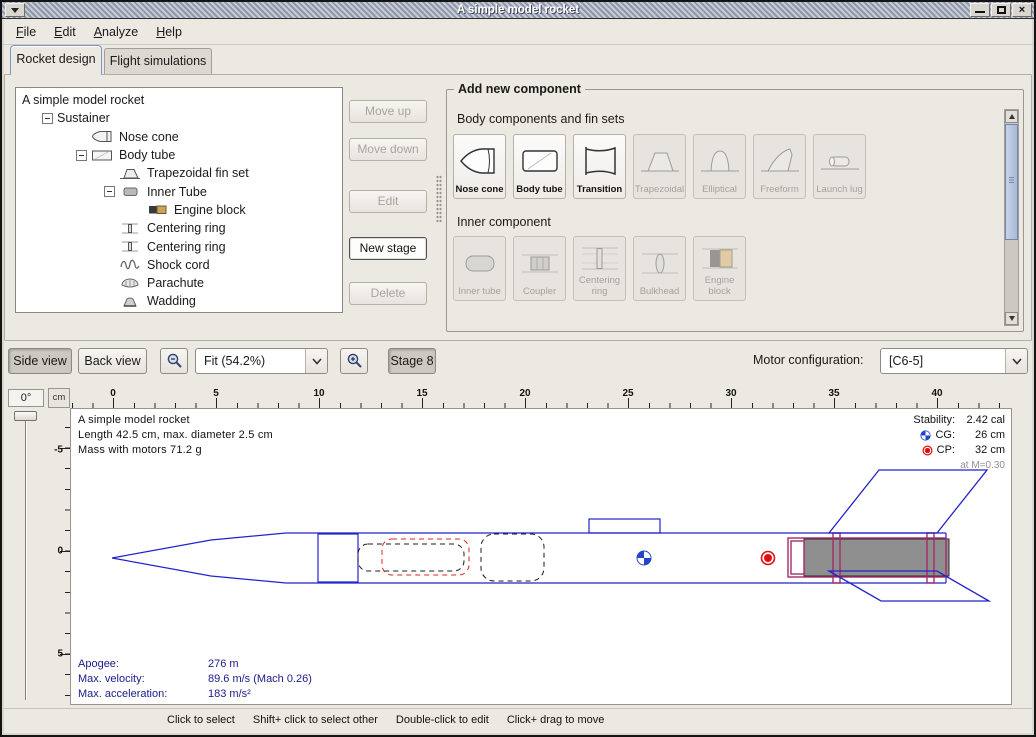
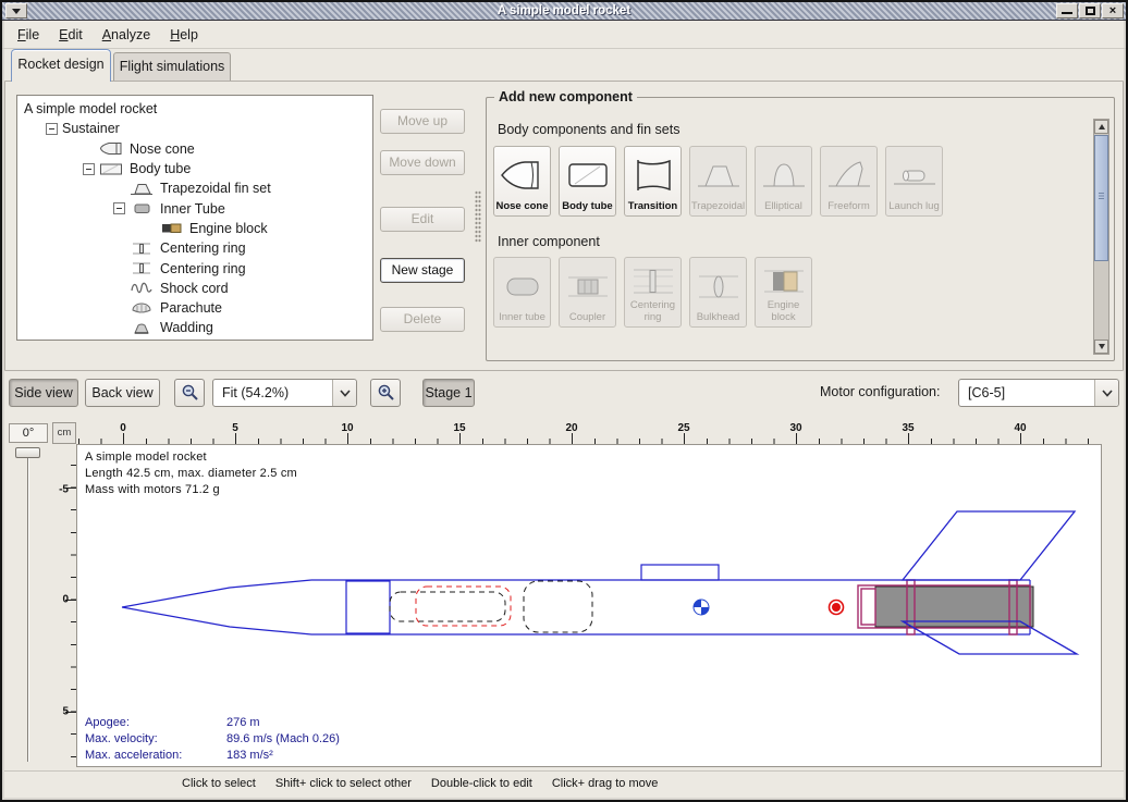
  A simple model rocket
  ×
  File
  Edit
  Analyze
  Help
  Rocket design
  Flight simulations
  A simple model rocket
  Sustainer
  Nose cone
  Body tube
  Trapezoidal fin set
  Inner Tube
  Engine block
  Centering ring
  Centering ring
  Shock cord
  Parachute
  Wadding
  Move up
  Move down
  Edit
  New stage
  Delete
  Add new component
  Body components and fin sets
  Nose cone
  Body tube
  Transition
  Trapezoidal
  Elliptical
  Freeform
  Launch lug
  Inner component
  Inner tube
  Coupler
  Centering ring
  Bulkhead
  Engine block
  Side view
  Back view
  Fit (54.2%)
- Stage 8
+ Stage 1
  Motor configuration:
  [C6-5]
  0°
  cm
  0
  5
  10
  15
  20
  25
  30
  35
  40
  -5
  0
  5
  A simple model rocket
  Length 42.5 cm, max. diameter 2.5 cm
  Mass with motors 71.2 g
- Stability:
- 2.42 cal
- CG:
- 26 cm
- CP:
- 32 cm
- at M=0.30
  Apogee:
  276 m
  Max. velocity:
  89.6 m/s (Mach 0.26)
  Max. acceleration:
  183 m/s²
  Click to select
  Shift+ click to select other
  Double-click to edit
  Click+ drag to move
